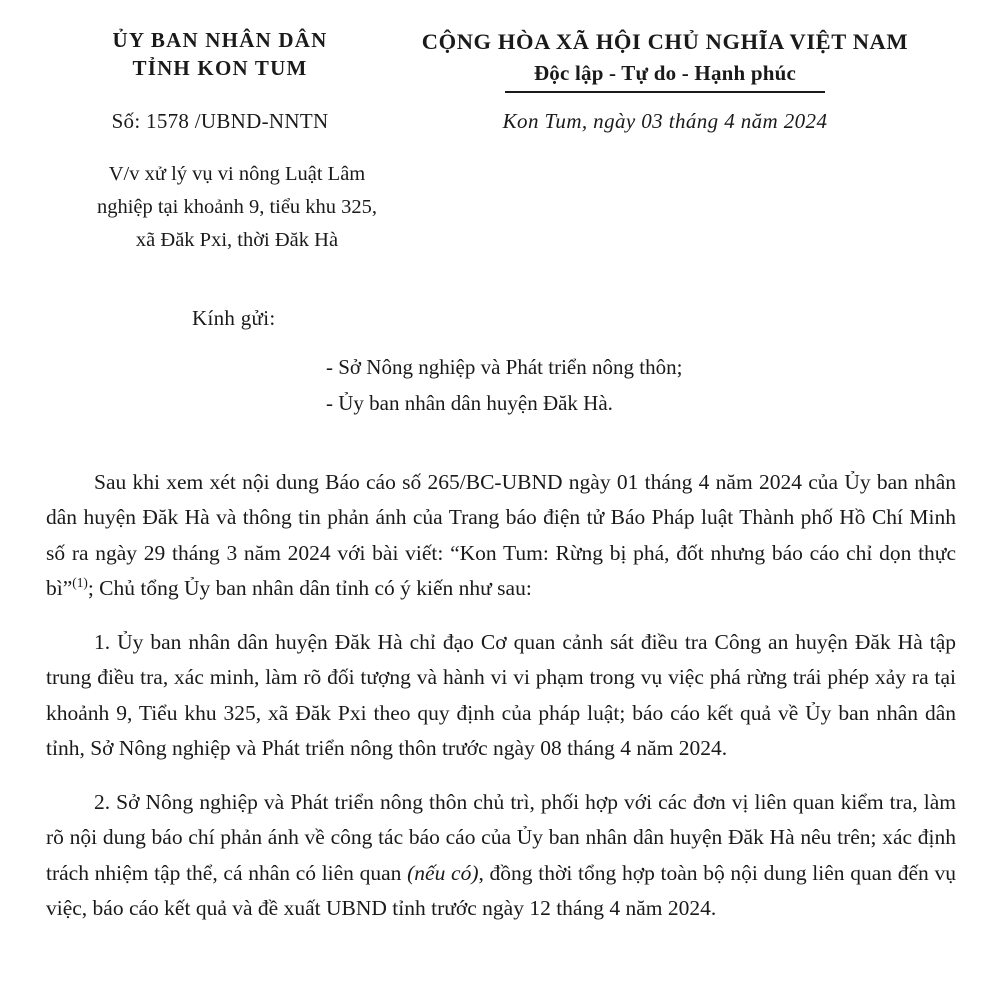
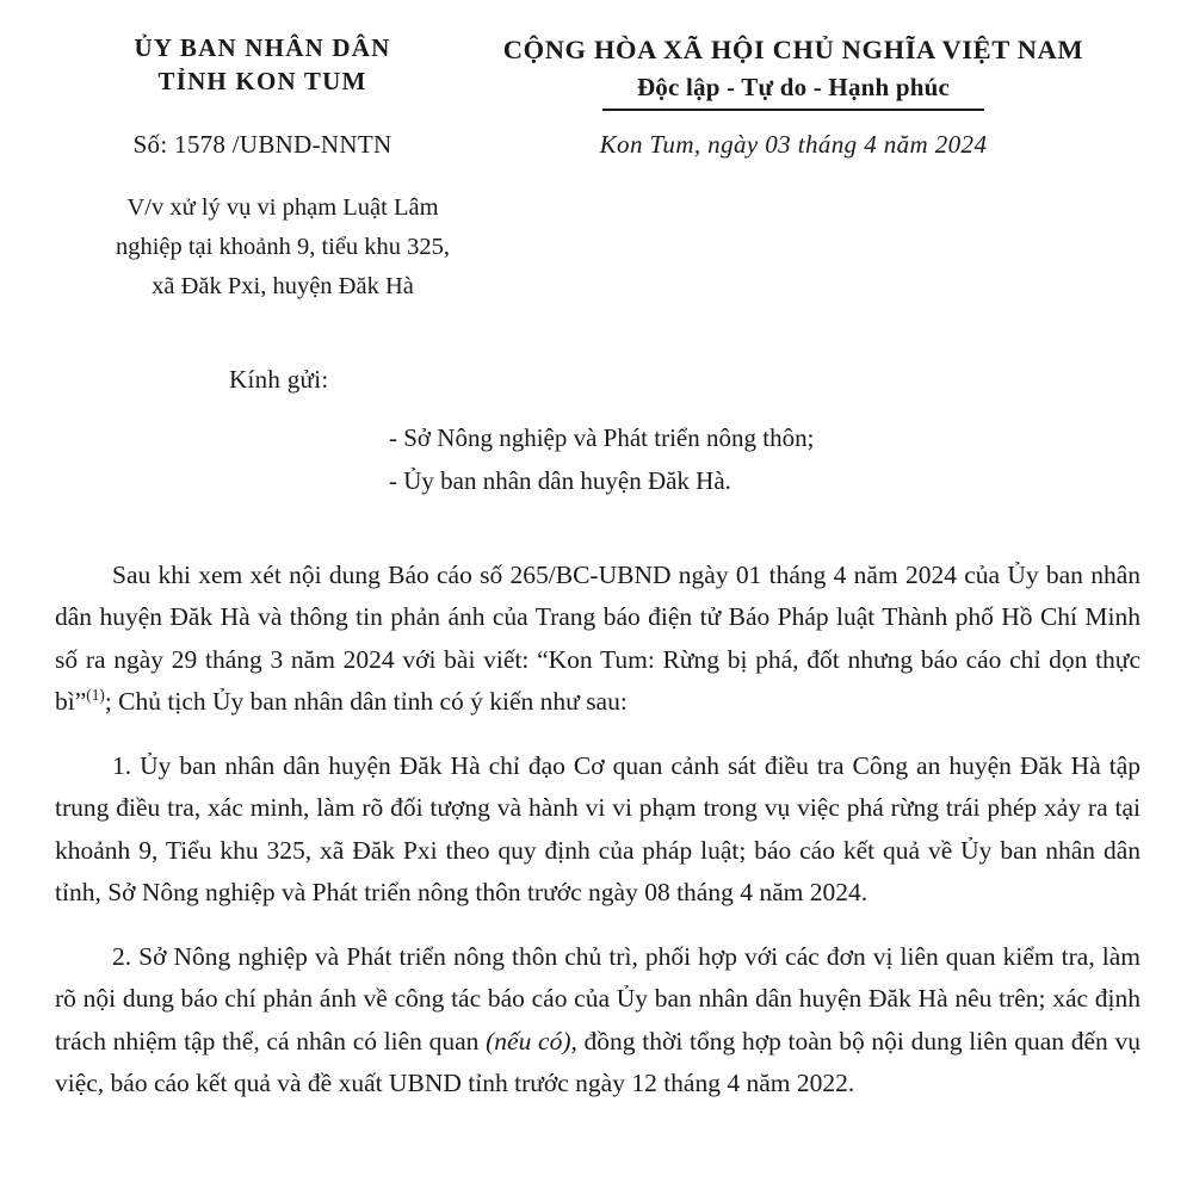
  ỦY BAN NHÂN DÂN
  TỈNH KON TUM
  CỘNG HÒA XÃ HỘI CHỦ NGHĨA VIỆT NAM
  Độc lập - Tự do - Hạnh phúc
  Số: 1578 /UBND-NNTN
  Kon Tum, ngày 03 tháng 4 năm 2024
- V/v xử lý vụ vi nông Luật Lâm
+ V/v xử lý vụ vi phạm Luật Lâm
  nghiệp tại khoảnh 9, tiểu khu 325,
- xã Đăk Pxi, thời Đăk Hà
+ xã Đăk Pxi, huyện Đăk Hà
  Kính gửi:
  - Sở Nông nghiệp và Phát triển nông thôn;
  - Ủy ban nhân dân huyện Đăk Hà.
- Sau khi xem xét nội dung Báo cáo số 265/BC-UBND ngày 01 tháng 4 năm 2024 của Ủy ban nhân dân huyện Đăk Hà và thông tin phản ánh của Trang báo điện tử Báo Pháp luật Thành phố Hồ Chí Minh số ra ngày 29 tháng 3 năm 2024 với bài viết: “Kon Tum: Rừng bị phá, đốt nhưng báo cáo chỉ dọn thực bì”(1); Chủ tổng Ủy ban nhân dân tỉnh có ý kiến như sau:
+ Sau khi xem xét nội dung Báo cáo số 265/BC-UBND ngày 01 tháng 4 năm 2024 của Ủy ban nhân dân huyện Đăk Hà và thông tin phản ánh của Trang báo điện tử Báo Pháp luật Thành phố Hồ Chí Minh số ra ngày 29 tháng 3 năm 2024 với bài viết: “Kon Tum: Rừng bị phá, đốt nhưng báo cáo chỉ dọn thực bì”(1); Chủ tịch Ủy ban nhân dân tỉnh có ý kiến như sau:
  1. Ủy ban nhân dân huyện Đăk Hà chỉ đạo Cơ quan cảnh sát điều tra Công an huyện Đăk Hà tập trung điều tra, xác minh, làm rõ đối tượng và hành vi vi phạm trong vụ việc phá rừng trái phép xảy ra tại khoảnh 9, Tiểu khu 325, xã Đăk Pxi theo quy định của pháp luật; báo cáo kết quả về Ủy ban nhân dân tỉnh, Sở Nông nghiệp và Phát triển nông thôn trước ngày 08 tháng 4 năm 2024.
- 2. Sở Nông nghiệp và Phát triển nông thôn chủ trì, phối hợp với các đơn vị liên quan kiểm tra, làm rõ nội dung báo chí phản ánh về công tác báo cáo của Ủy ban nhân dân huyện Đăk Hà nêu trên; xác định trách nhiệm tập thể, cá nhân có liên quan (nếu có), đồng thời tổng hợp toàn bộ nội dung liên quan đến vụ việc, báo cáo kết quả và đề xuất UBND tỉnh trước ngày 12 tháng 4 năm 2024.
+ 2. Sở Nông nghiệp và Phát triển nông thôn chủ trì, phối hợp với các đơn vị liên quan kiểm tra, làm rõ nội dung báo chí phản ánh về công tác báo cáo của Ủy ban nhân dân huyện Đăk Hà nêu trên; xác định trách nhiệm tập thể, cá nhân có liên quan (nếu có), đồng thời tổng hợp toàn bộ nội dung liên quan đến vụ việc, báo cáo kết quả và đề xuất UBND tỉnh trước ngày 12 tháng 4 năm 2022.
